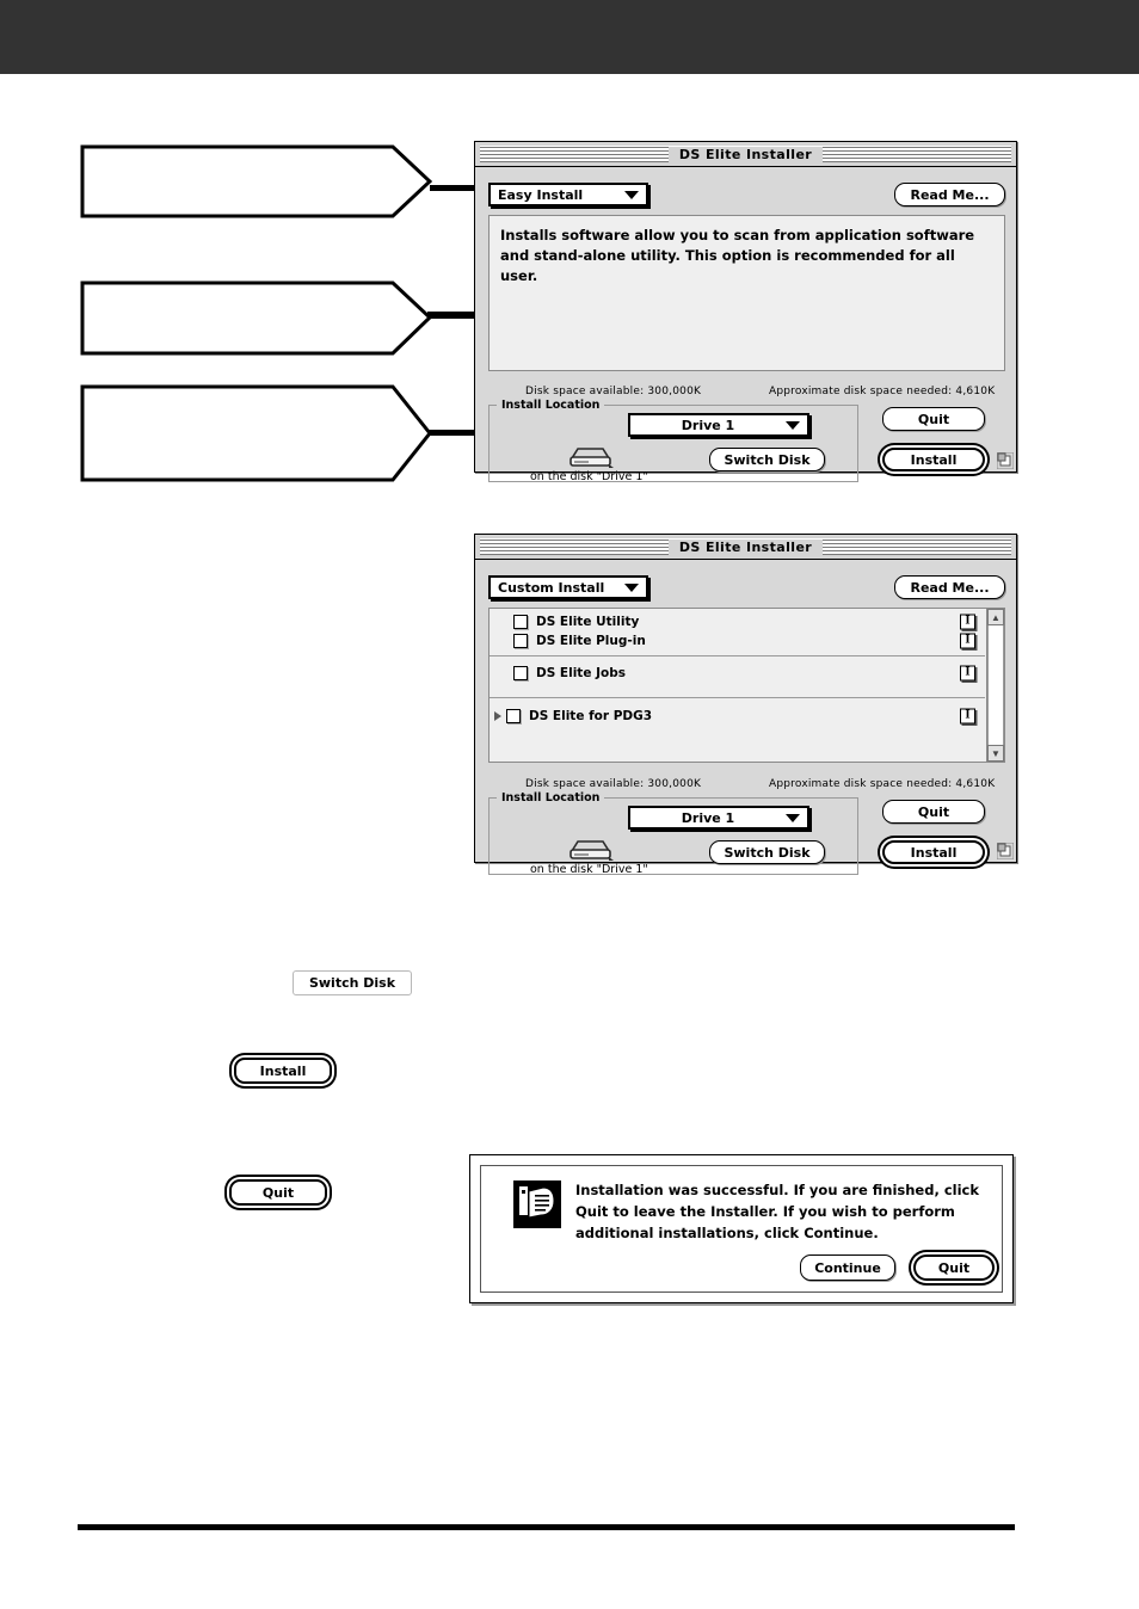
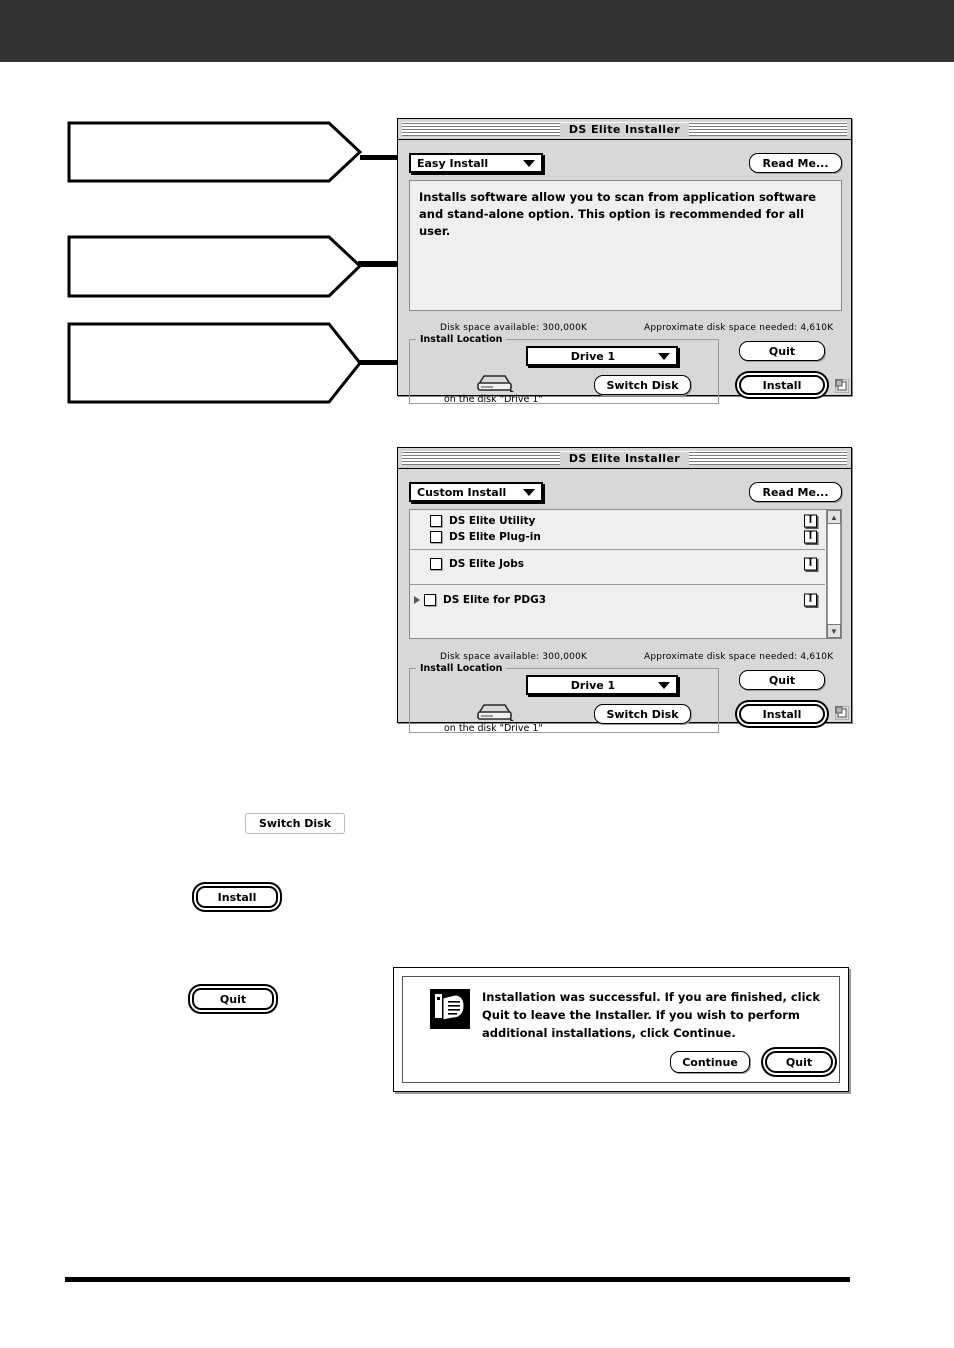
  DS Elite Installer
  Easy Install
  Read Me...
- Installs software allow you to scan from application software and stand-alone utility. This option is recommended for all user.
+ Installs software allow you to scan from application software and stand-alone option. This option is recommended for all user.
  Disk space available: 300,000K
  Approximate disk space needed: 4,610K
  Install Location
  Drive 1
  on the disk "Drive 1"
  Switch Disk
  Quit
  Install
  DS Elite Installer
  Custom Install
  Read Me...
  DS Elite Utility
  I
  DS Elite Plug-in
  I
  DS Elite Jobs
  I
  DS Elite for PDG3
  I
  ▲
  ▼
  Disk space available: 300,000K
  Approximate disk space needed: 4,610K
  Install Location
  Drive 1
  on the disk "Drive 1"
  Switch Disk
  Quit
  Install
  Switch Disk
  Install
  Quit
  Installation was successful. If you are finished, click Quit to leave the Installer. If you wish to perform additional installations, click Continue.
  Continue
  Quit
